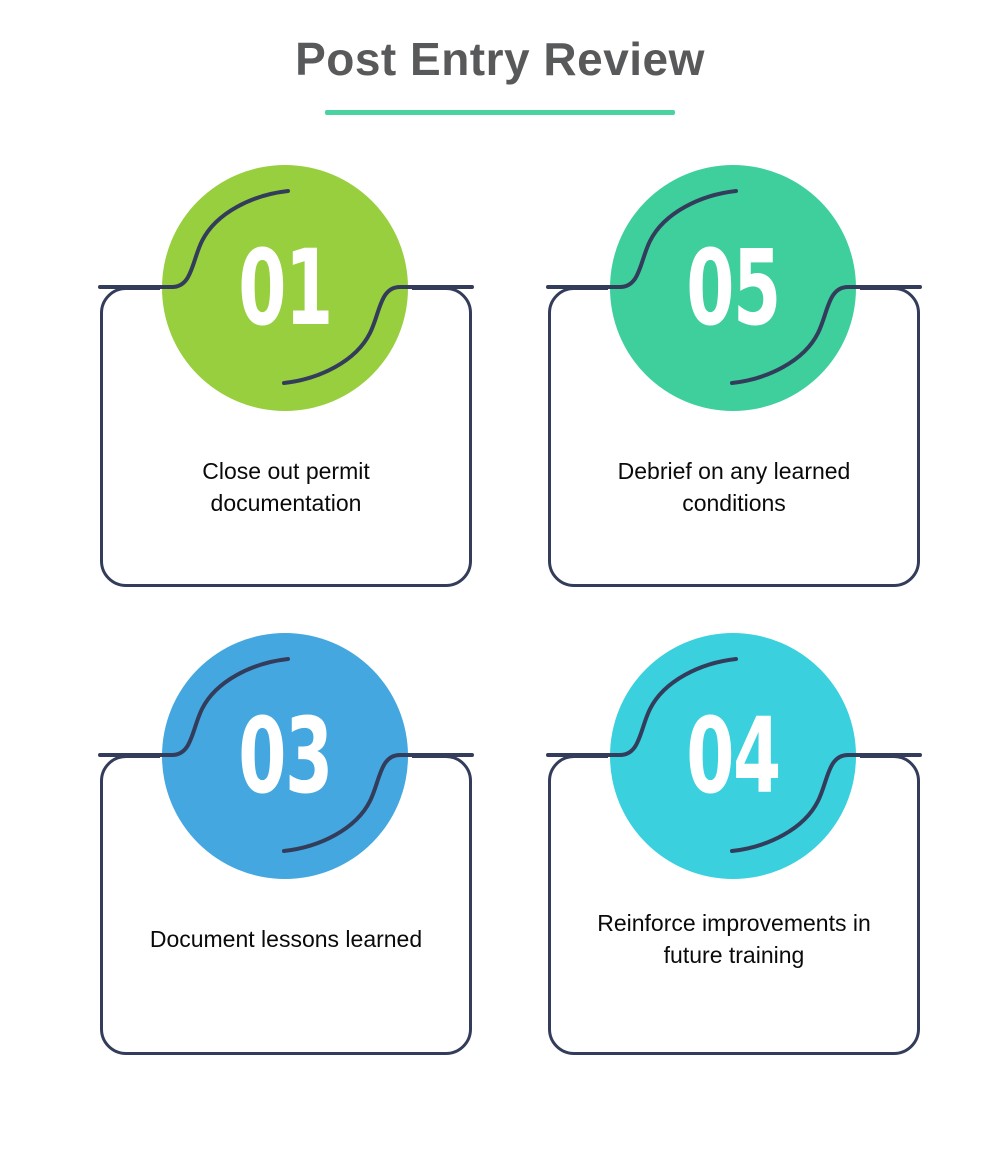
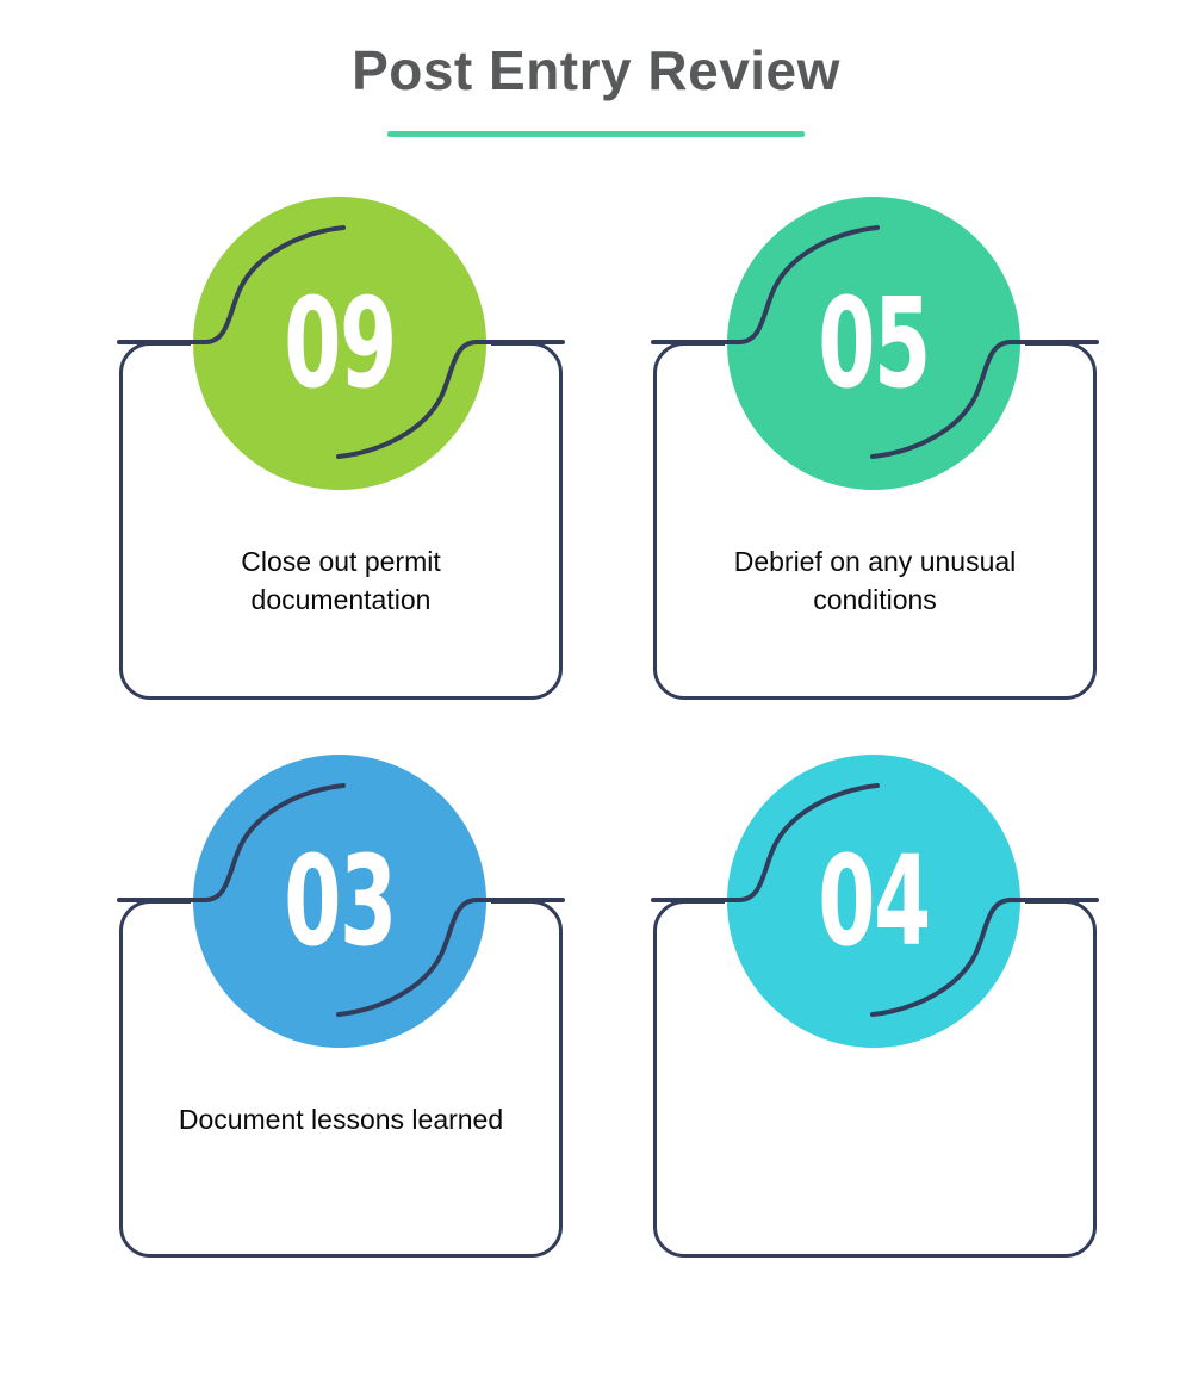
  Post Entry Review
- 01
+ 09
  Close out permit documentation
  05
- Debrief on any learned conditions
+ Debrief on any unusual conditions
  03
  Document lessons learned
  04
- Reinforce improvements in future training
